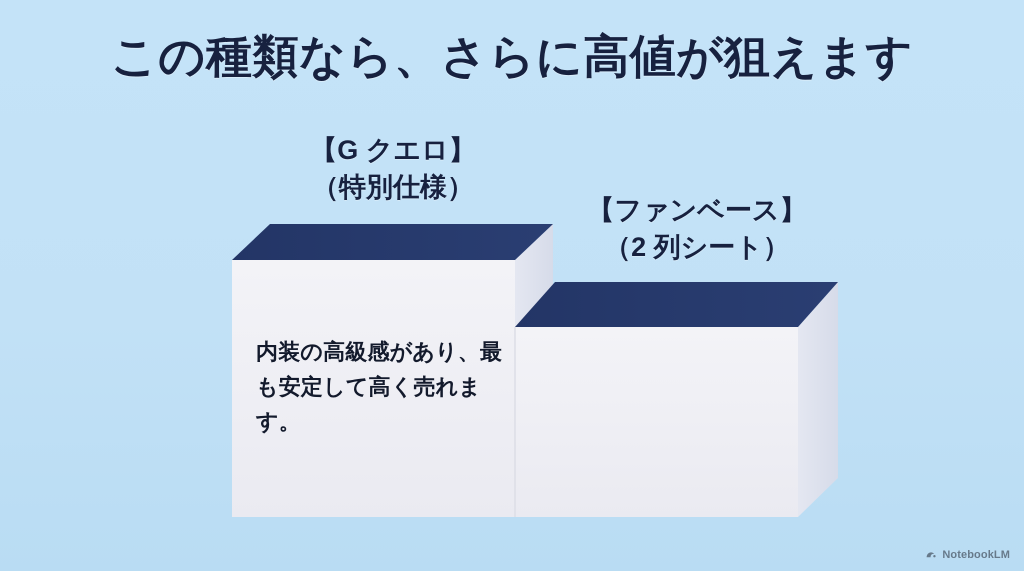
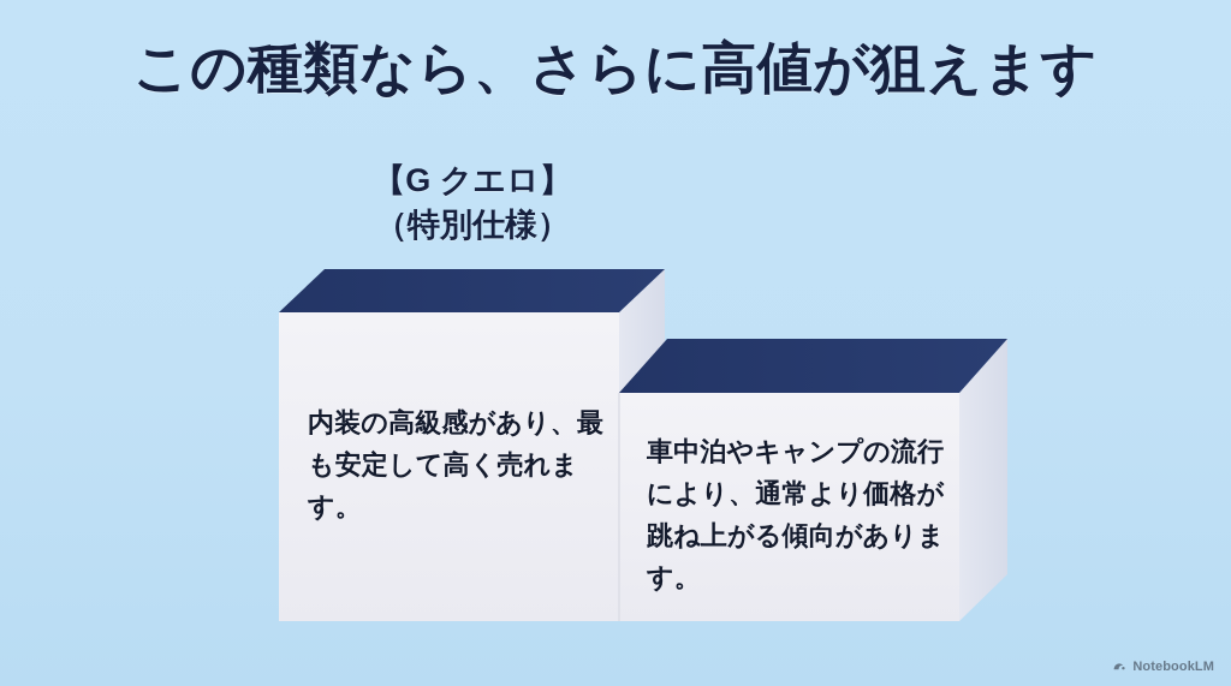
  この種類なら、さらに高値が狙えます
  【G クエロ】
  （特別仕様）
- 【ファンベース】
- （2 列シート）
  内装の高級感があり、最も安定して高く売れます。
+ 車中泊やキャンプの流行により、通常より価格が跳ね上がる傾向があります。
  NotebookLM
